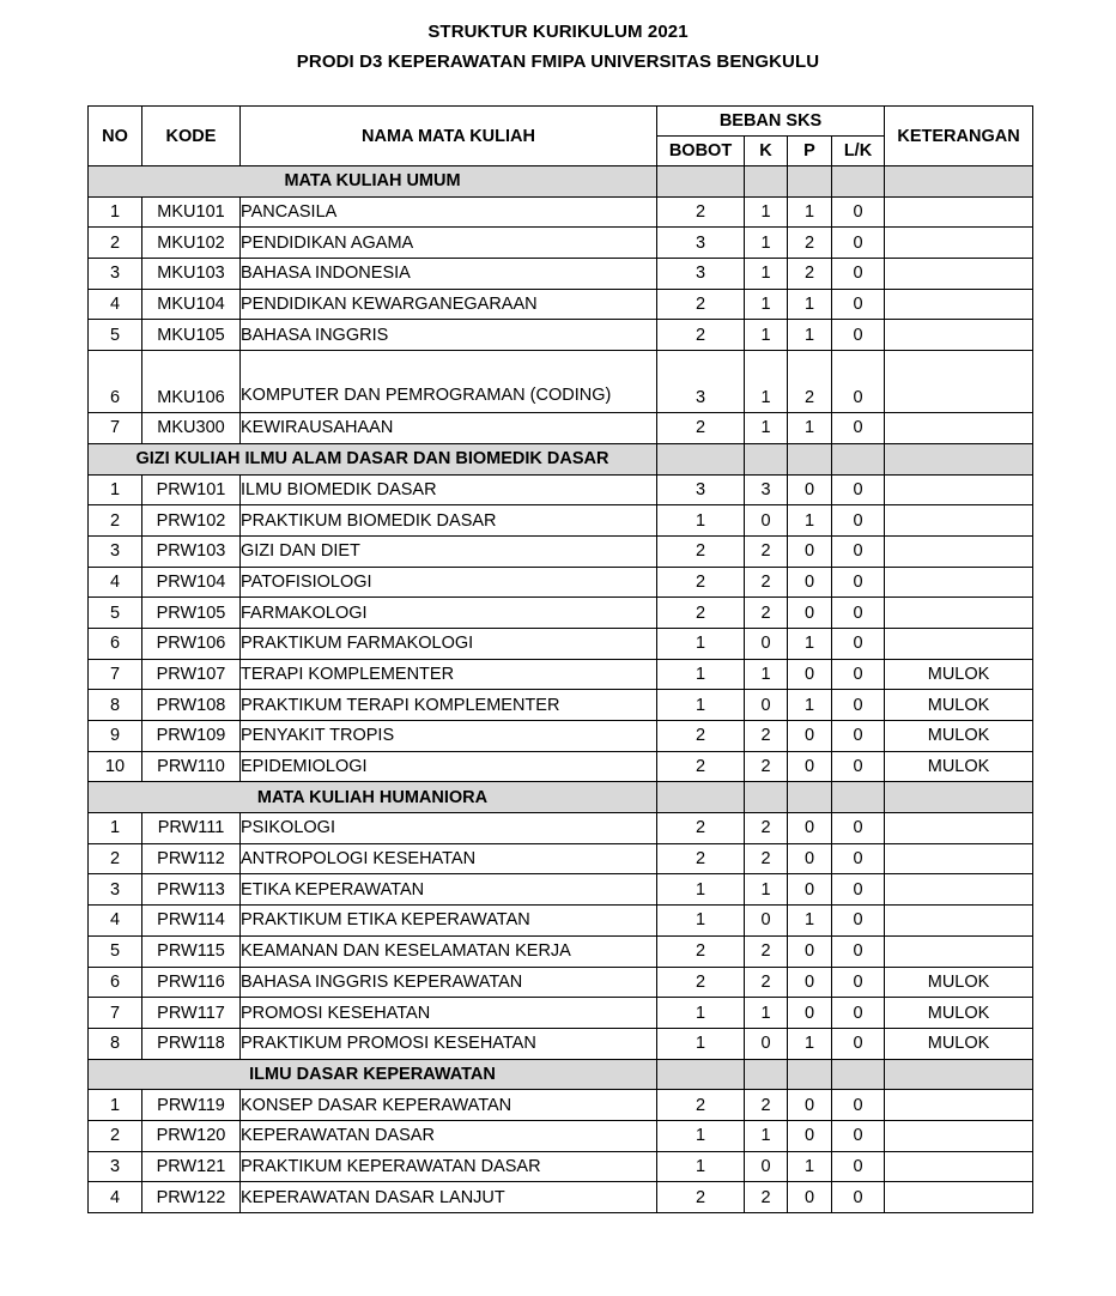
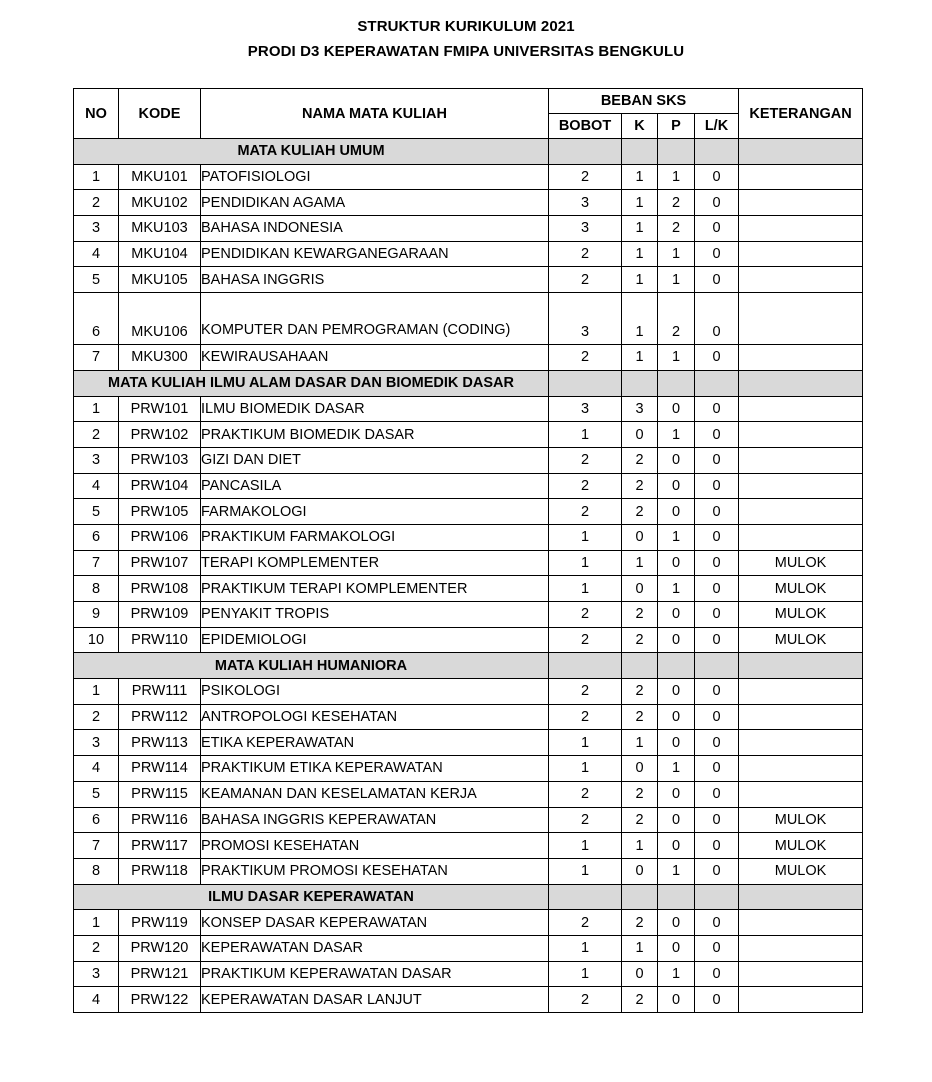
  STRUKTUR KURIKULUM 2021
  PRODI D3 KEPERAWATAN FMIPA UNIVERSITAS BENGKULU
  NO	KODE	NAMA MATA KULIAH	BEBAN SKS	KETERANGAN
  BOBOT	K	P	L/K
  MATA KULIAH UMUM
- 1	MKU101	PANCASILA	2	1	1	0
+ 1	MKU101	PATOFISIOLOGI	2	1	1	0
  2	MKU102	PENDIDIKAN AGAMA	3	1	2	0
  3	MKU103	BAHASA INDONESIA	3	1	2	0
  4	MKU104	PENDIDIKAN KEWARGANEGARAAN	2	1	1	0
  5	MKU105	BAHASA INGGRIS	2	1	1	0
  6	MKU106	KOMPUTER DAN PEMROGRAMAN (CODING)	3	1	2	0
  7	MKU300	KEWIRAUSAHAAN	2	1	1	0
- GIZI KULIAH ILMU ALAM DASAR DAN BIOMEDIK DASAR
+ MATA KULIAH ILMU ALAM DASAR DAN BIOMEDIK DASAR
  1	PRW101	ILMU BIOMEDIK DASAR	3	3	0	0
  2	PRW102	PRAKTIKUM BIOMEDIK DASAR	1	0	1	0
  3	PRW103	GIZI DAN DIET	2	2	0	0
- 4	PRW104	PATOFISIOLOGI	2	2	0	0
+ 4	PRW104	PANCASILA	2	2	0	0
  5	PRW105	FARMAKOLOGI	2	2	0	0
  6	PRW106	PRAKTIKUM FARMAKOLOGI	1	0	1	0
  7	PRW107	TERAPI KOMPLEMENTER	1	1	0	0	MULOK
  8	PRW108	PRAKTIKUM TERAPI KOMPLEMENTER	1	0	1	0	MULOK
  9	PRW109	PENYAKIT TROPIS	2	2	0	0	MULOK
  10	PRW110	EPIDEMIOLOGI	2	2	0	0	MULOK
  MATA KULIAH HUMANIORA
  1	PRW111	PSIKOLOGI	2	2	0	0
  2	PRW112	ANTROPOLOGI KESEHATAN	2	2	0	0
  3	PRW113	ETIKA KEPERAWATAN	1	1	0	0
  4	PRW114	PRAKTIKUM ETIKA KEPERAWATAN	1	0	1	0
  5	PRW115	KEAMANAN DAN KESELAMATAN KERJA	2	2	0	0
  6	PRW116	BAHASA INGGRIS KEPERAWATAN	2	2	0	0	MULOK
  7	PRW117	PROMOSI KESEHATAN	1	1	0	0	MULOK
  8	PRW118	PRAKTIKUM PROMOSI KESEHATAN	1	0	1	0	MULOK
  ILMU DASAR KEPERAWATAN
  1	PRW119	KONSEP DASAR KEPERAWATAN	2	2	0	0
  2	PRW120	KEPERAWATAN DASAR	1	1	0	0
  3	PRW121	PRAKTIKUM KEPERAWATAN DASAR	1	0	1	0
  4	PRW122	KEPERAWATAN DASAR LANJUT	2	2	0	0
